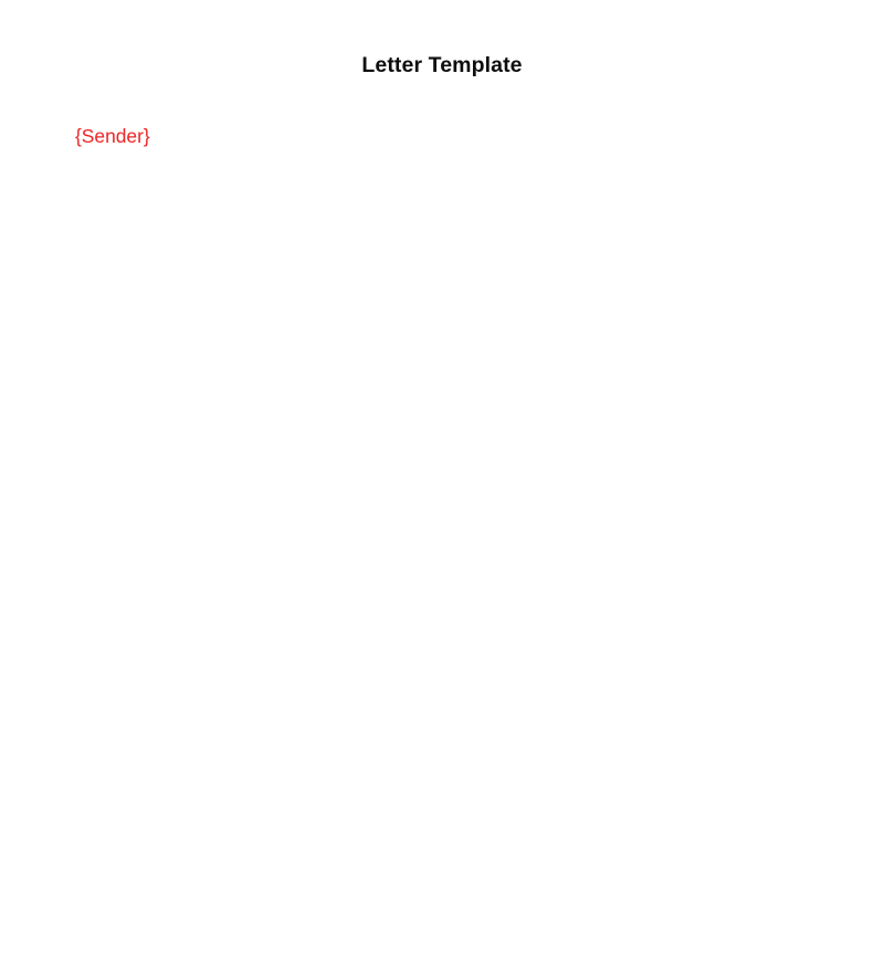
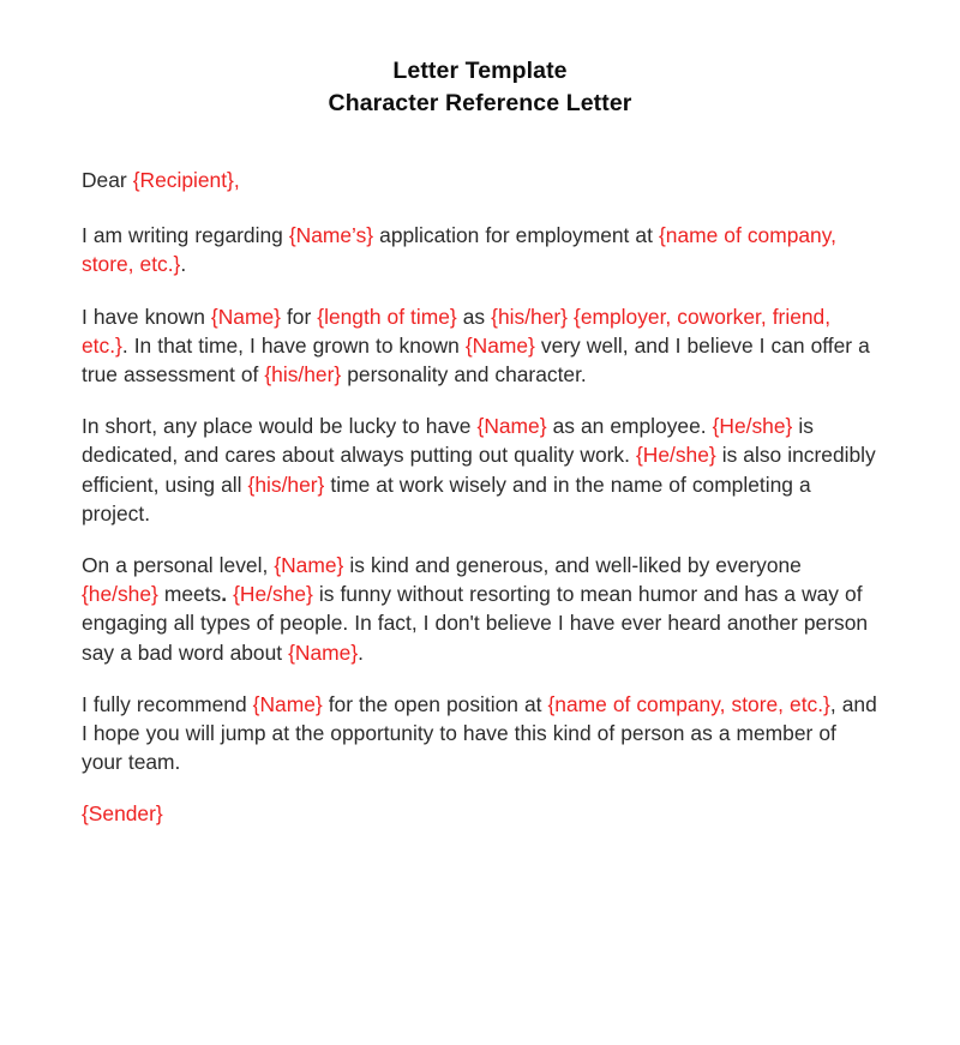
  Letter Template
+ Character Reference Letter
+ Dear {Recipient},
+ I am writing regarding {Name’s} application for employment at {name of company, store, etc.}.
+ I have known {Name} for {length of time} as {his/her} {employer, coworker, friend, etc.}. In that time, I have grown to known {Name} very well, and I believe I can offer a true assessment of {his/her} personality and character.
+ In short, any place would be lucky to have {Name} as an employee. {He/she} is dedicated, and cares about always putting out quality work. {He/she} is also incredibly efficient, using all {his/her} time at work wisely and in the name of completing a project.
+ On a personal level, {Name} is kind and generous, and well-liked by everyone {he/she} meets. {He/she} is funny without resorting to mean humor and has a way of engaging all types of people. In fact, I don't believe I have ever heard another person say a bad word about {Name}.
+ I fully recommend {Name} for the open position at {name of company, store, etc.}, and I hope you will jump at the opportunity to have this kind of person as a member of your team.
  {Sender}
